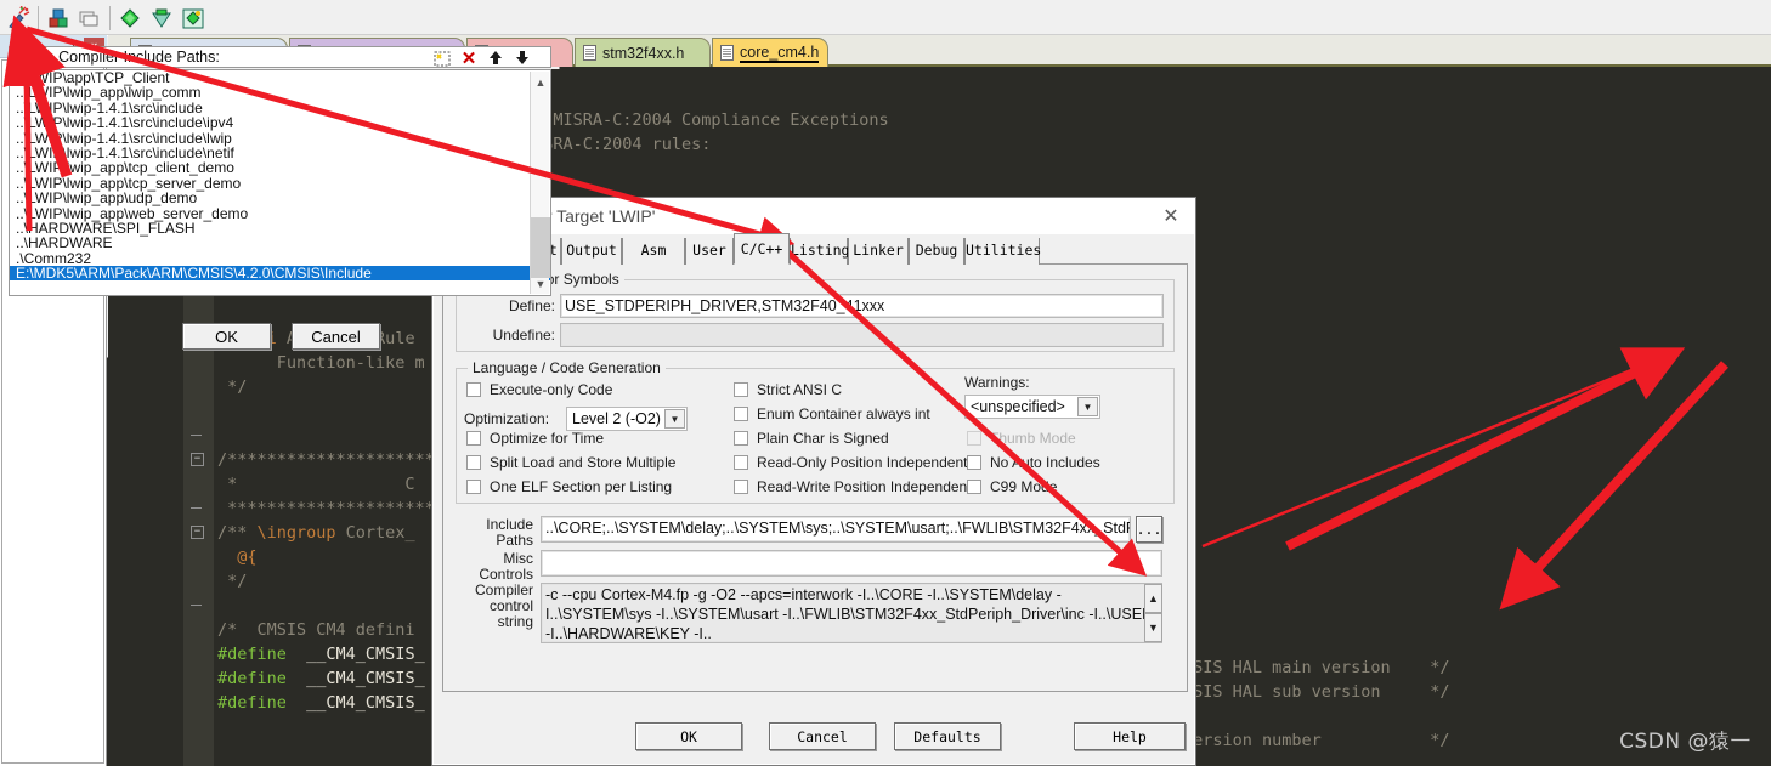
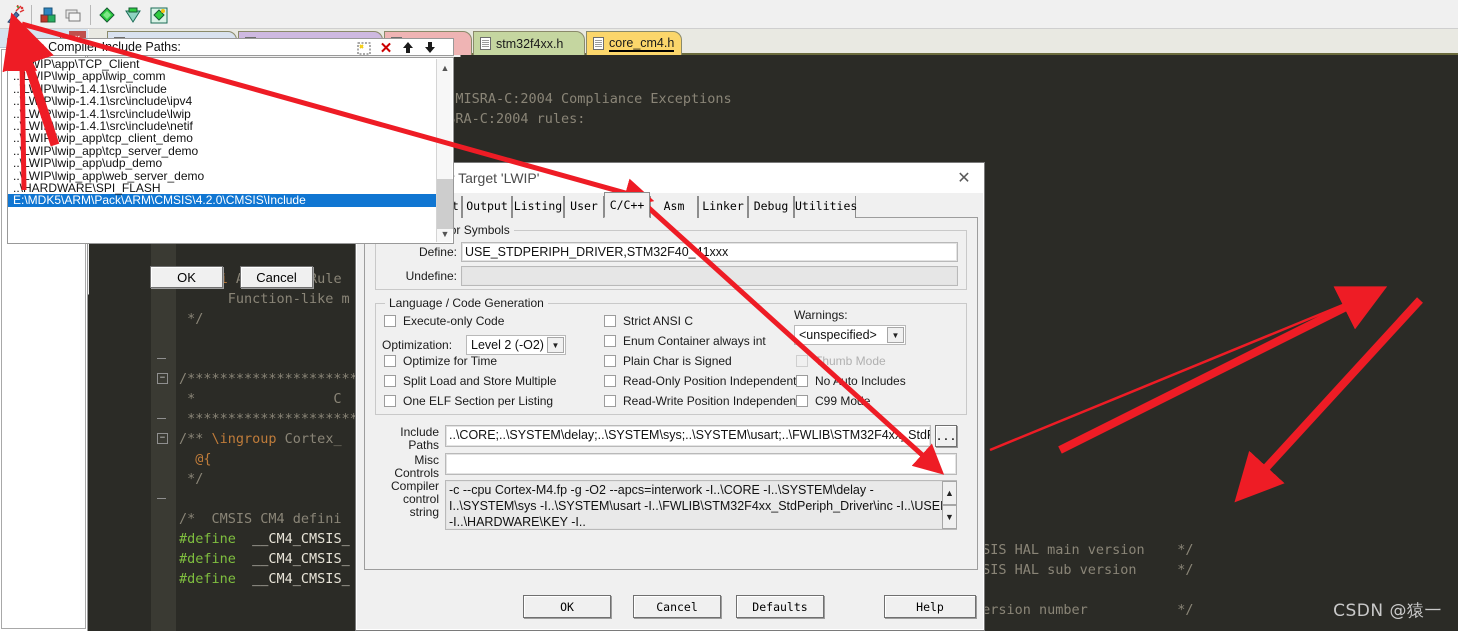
  stm32f4xx.h
  core_cm4.h
  Function-like m
  */
  /*********************
  * C
  *********************
  /** \ingroup Cortex_
  @{
  */
  /* CMSIS CM4 defini
  #define __CM4_CMSIS_
  #define __CM4_CMSIS_
  #define __CM4_CMSIS_
  SIS HAL main version */
  SIS HAL sub version */
  ersion number */
  CSDN @猿一
  −
  −
  ✕
  Output
- Asm
+ Listing
  User
  C/C++
- Listing
+ Asm
  Linker
  Debug
  Utilities
  Define:
  USE_STDPERIPH_DRIVER,STM32F40_1xxx
  Undefine:
  Language / Code Generation
  Execute-only Code
  Optimize for Time
  Split Load and Store Multiple
  One ELF Section per Listing
  Optimization:
  Level 2 (-O2)
  ▼
  Strict ANSI C
  Enum Container always int
  Plain Char is Signed
  Read-Only Position Independent
  Read-Write Position Independen
  Warnings:
  <unspecified>
  ▼
  humb Mode
  Nouto Includes
  C99 Moe
  Include
  Paths
  ..\CORE;..\SYSTEM\delay;..\SYSTEM\sys;..\SYSTEM\usart;..\FWLIB\STM32F4x_Std
  ...
  Misc
  Controls
  Compiler
  control
  string
  -c --cpu Cortex-M4.fp -g -O2 --apcs=interwork -I..\CORE -I..\SYSTEM\delay -I..\SYSTEM\sys -I..\SYSTEM\usart -I..\FWLIB\STM32F4xx_StdPeriph_Driver\inc -I..\USE -I..\HARDWARE\KEY -I..
  ▲
  ▼
  OK
  Cancel
  Defaults
  Help
  Stup Compileclude Paths:
  ✕
  ..WIP\app\TCP_Client
  ..LIP\lwip_app\lwip_comm
  ..LIP\lwip-1.4.1\src\include
  ..LWP\lwip-1.4.1\src\include\ipv4
  ..LW\lwip-1.4.1\src\include\lwip
  ..LWIlwip-1.4.1\src\include\netif
  ..LWIPwip_app\tcp_client_demo
  ..LWIP\lwip_app\tcp_server_demo
  ..WIP\lwip_app\udp_demo
  ..WIP\lwip_app\web_server_demo
  ..\HARDWARE\SPI_FLASH
- ..\HARDWARE
- .\Comm232
  E:\MDK5\ARM\Pack\ARM\CMSIS\4.2.0\CMSIS\Include
  ▲
  ▼
  OK
  Cancel
